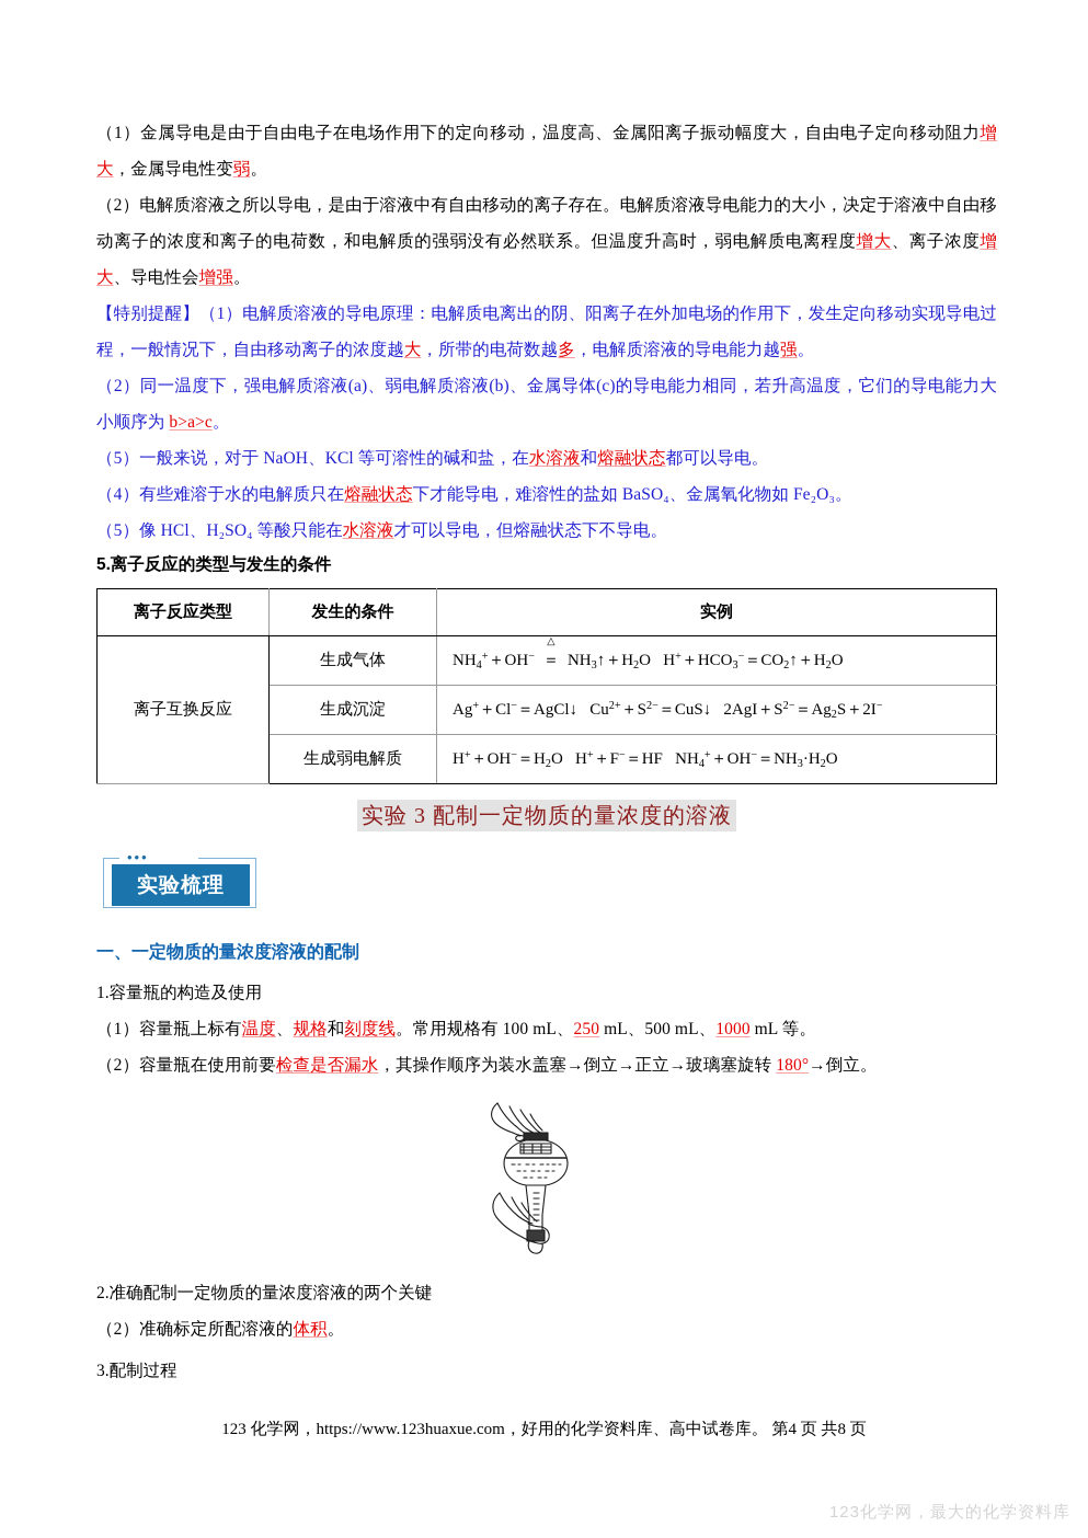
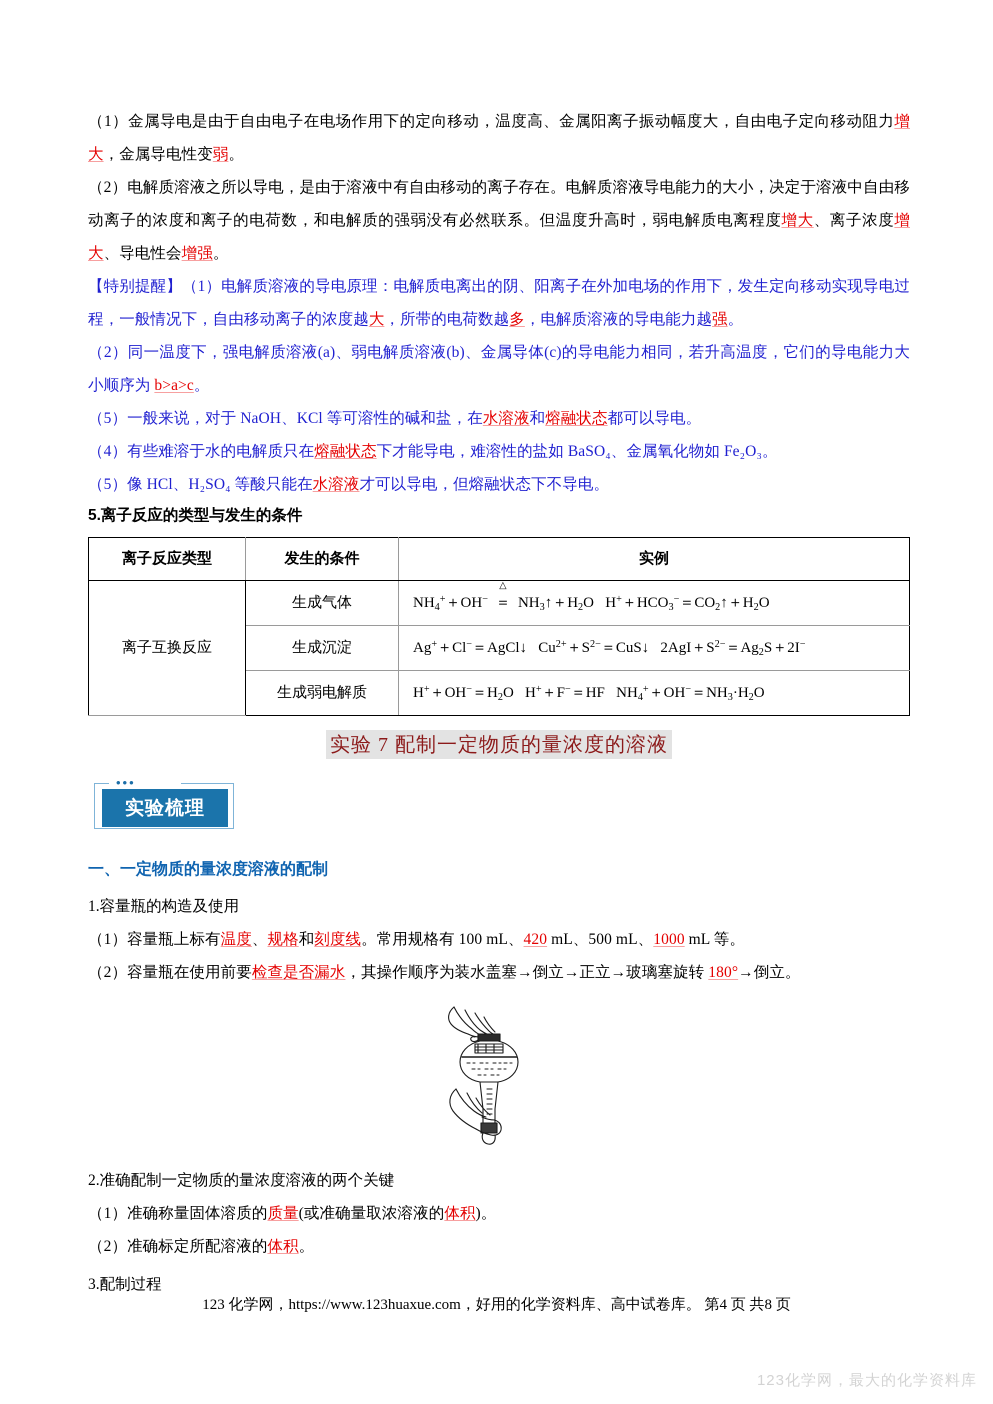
  （1）金属导电是由于自由电子在电场作用下的定向移动，温度高、金属阳离子振动幅度大，自由电子定向移动阻力增大，金属导电性变弱。
  （2）电解质溶液之所以导电，是由于溶液中有自由移动的离子存在。电解质溶液导电能力的大小，决定于溶液中自由移动离子的浓度和离子的电荷数，和电解质的强弱没有必然联系。但温度升高时，弱电解质电离程度增大、离子浓度增大、导电性会增强。
  【特别提醒】（1）电解质溶液的导电原理：电解质电离出的阴、阳离子在外加电场的作用下，发生定向移动实现导电过程，一般情况下，自由移动离子的浓度越大，所带的电荷数越多，电解质溶液的导电能力越强。
  （2）同一温度下，强电解质溶液(a)、弱电解质溶液(b)、金属导体(c)的导电能力相同，若升高温度，它们的导电能力大小顺序为 b>a>c。
  （5）一般来说，对于 NaOH、KCl 等可溶性的碱和盐，在水溶液和熔融状态都可以导电。
  （4）有些难溶于水的电解质只在熔融状态下才能导电，难溶性的盐如 BaSO₄、金属氧化物如 Fe₂O₃。
  （5）像 HCl、H₂SO₄ 等酸只能在水溶液才可以导电，但熔融状态下不导电。
  5.离子反应的类型与发生的条件
  离子反应类型	发生的条件	实例
  离子互换反应	生成气体	NH4+＋OH−△＝ NH3↑＋H2O H+＋HCO3−＝CO2↑＋H2O
  生成沉淀	Ag+＋Cl−＝AgCl↓ Cu2+＋S2−＝CuS↓ 2AgI＋S2−＝Ag2S＋2I−
  生成弱电解质	H+＋OH−＝H2O H+＋F−＝HF NH4+＋OH−＝NH3·H2O
- 实验 3 配制一定物质的量浓度的溶液
+ 实验 7 配制一定物质的量浓度的溶液
  •••
  实验梳理
  一、一定物质的量浓度溶液的配制
  1.容量瓶的构造及使用
- （1）容量瓶上标有温度、规格和刻度线。常用规格有 100 mL、250 mL、500 mL、1000 mL 等。
+ （1）容量瓶上标有温度、规格和刻度线。常用规格有 100 mL、420 mL、500 mL、1000 mL 等。
  （2）容量瓶在使用前要检查是否漏水，其操作顺序为装水盖塞→倒立→正立→玻璃塞旋转 180°→倒立。
  2.准确配制一定物质的量浓度溶液的两个关键
+ （1）准确称量固体溶质的质量(或准确量取浓溶液的体积)。
  （2）准确标定所配溶液的体积。
  3.配制过程
  123 化学网，https://www.123huaxue.com，好用的化学资料库、高中试卷库。 第4 页 共8 页
  123化学网，最大的化学资料库
